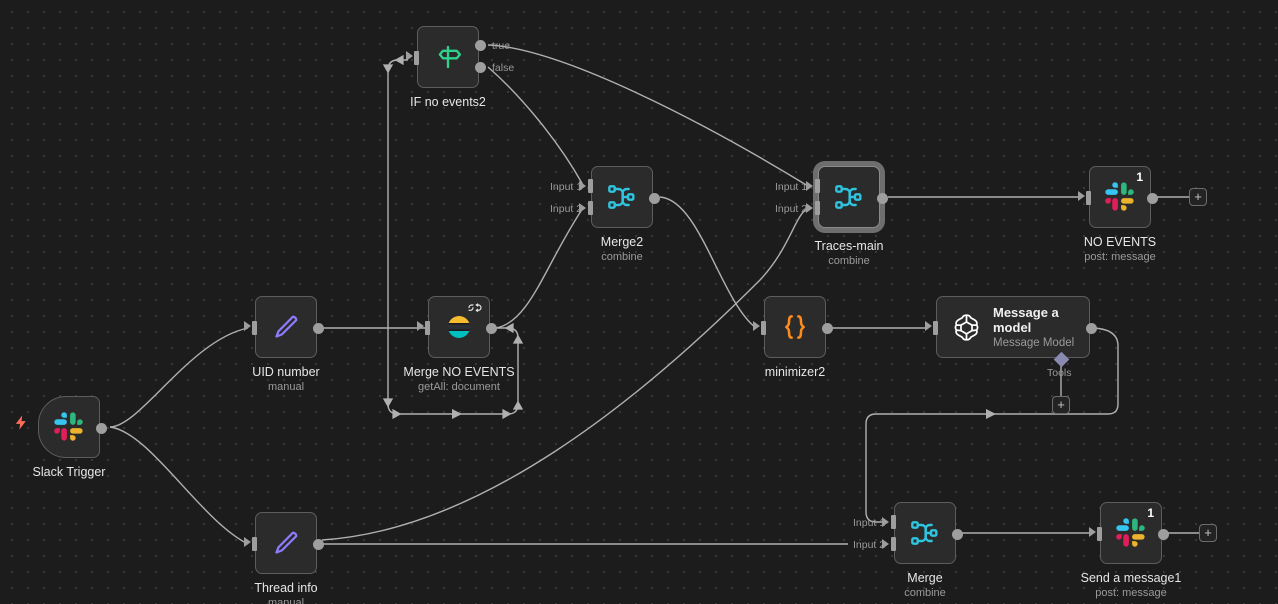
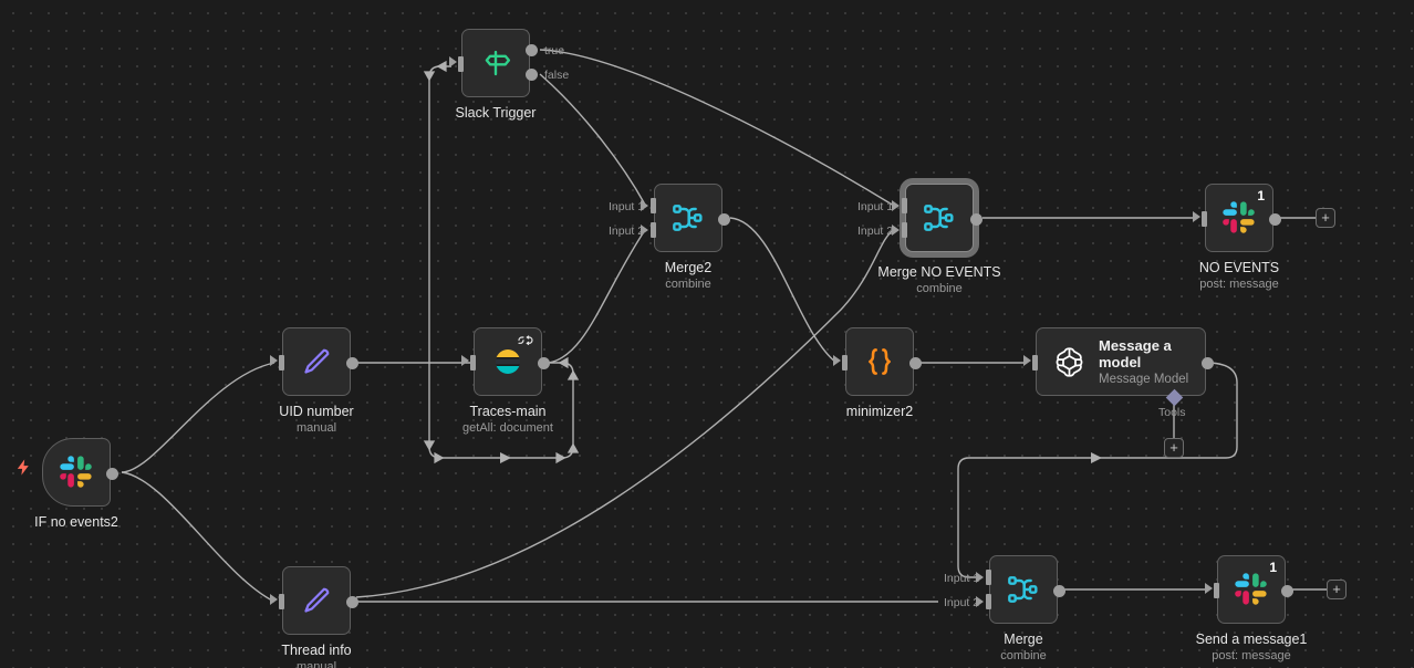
- Slack Trigger
+ IF no events2
  true
  false
- IF no events2
+ Slack Trigger
  UID number
  manual
- Merge NO EVENTS
+ Traces-main
  getAll: document
  Thread info
  manual
  Input 1
  Input 2
  Merge2
  combine
  Input 1
  Input 2
- Traces-main
+ Merge NO EVENTS
  combine
  1
  NO EVENTS
  post: message
  +
  minimizer2
  Message a model
  Message Model
  Tools
  +
  Input 1
  Input 2
  Merge
  combine
  1
  Send a message1
  post: message
  +
